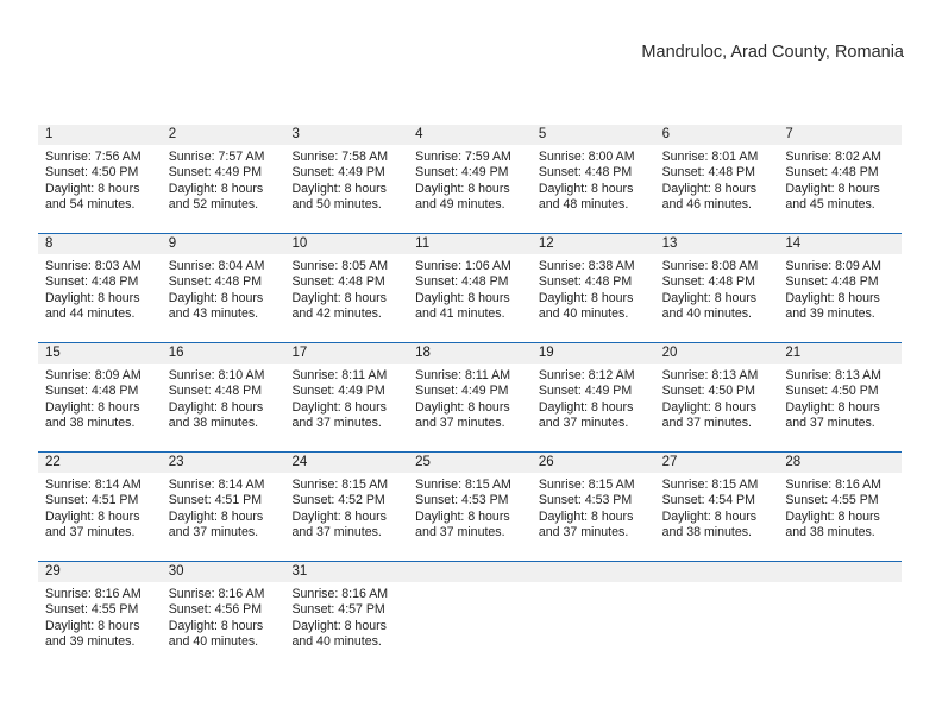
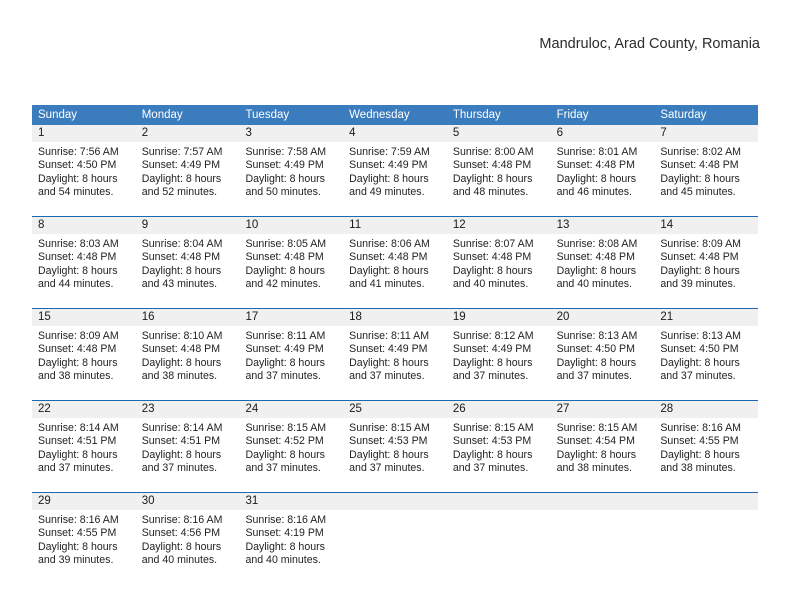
  Mandruloc, Arad County, Romania
+ Sunday
+ Monday
+ Tuesday
+ Wednesday
+ Thursday
+ Friday
+ Saturday
  1
  Sunrise: 7:56 AM
  Sunset: 4:50 PM
  Daylight: 8 hours
  and 54 minutes.
  2
  Sunrise: 7:57 AM
  Sunset: 4:49 PM
  Daylight: 8 hours
  and 52 minutes.
  3
  Sunrise: 7:58 AM
  Sunset: 4:49 PM
  Daylight: 8 hours
  and 50 minutes.
  4
  Sunrise: 7:59 AM
  Sunset: 4:49 PM
  Daylight: 8 hours
  and 49 minutes.
  5
  Sunrise: 8:00 AM
  Sunset: 4:48 PM
  Daylight: 8 hours
  and 48 minutes.
  6
  Sunrise: 8:01 AM
  Sunset: 4:48 PM
  Daylight: 8 hours
  and 46 minutes.
  7
  Sunrise: 8:02 AM
  Sunset: 4:48 PM
  Daylight: 8 hours
  and 45 minutes.
  8
  Sunrise: 8:03 AM
  Sunset: 4:48 PM
  Daylight: 8 hours
  and 44 minutes.
  9
  Sunrise: 8:04 AM
  Sunset: 4:48 PM
  Daylight: 8 hours
  and 43 minutes.
  10
  Sunrise: 8:05 AM
  Sunset: 4:48 PM
  Daylight: 8 hours
  and 42 minutes.
  11
- Sunrise: 1:06 AM
+ Sunrise: 8:06 AM
  Sunset: 4:48 PM
  Daylight: 8 hours
  and 41 minutes.
  12
- Sunrise: 8:38 AM
+ Sunrise: 8:07 AM
  Sunset: 4:48 PM
  Daylight: 8 hours
  and 40 minutes.
  13
  Sunrise: 8:08 AM
  Sunset: 4:48 PM
  Daylight: 8 hours
  and 40 minutes.
  14
  Sunrise: 8:09 AM
  Sunset: 4:48 PM
  Daylight: 8 hours
  and 39 minutes.
  15
  Sunrise: 8:09 AM
  Sunset: 4:48 PM
  Daylight: 8 hours
  and 38 minutes.
  16
  Sunrise: 8:10 AM
  Sunset: 4:48 PM
  Daylight: 8 hours
  and 38 minutes.
  17
  Sunrise: 8:11 AM
  Sunset: 4:49 PM
  Daylight: 8 hours
  and 37 minutes.
  18
  Sunrise: 8:11 AM
  Sunset: 4:49 PM
  Daylight: 8 hours
  and 37 minutes.
  19
  Sunrise: 8:12 AM
  Sunset: 4:49 PM
  Daylight: 8 hours
  and 37 minutes.
  20
  Sunrise: 8:13 AM
  Sunset: 4:50 PM
  Daylight: 8 hours
  and 37 minutes.
  21
  Sunrise: 8:13 AM
  Sunset: 4:50 PM
  Daylight: 8 hours
  and 37 minutes.
  22
  Sunrise: 8:14 AM
  Sunset: 4:51 PM
  Daylight: 8 hours
  and 37 minutes.
  23
  Sunrise: 8:14 AM
  Sunset: 4:51 PM
  Daylight: 8 hours
  and 37 minutes.
  24
  Sunrise: 8:15 AM
  Sunset: 4:52 PM
  Daylight: 8 hours
  and 37 minutes.
  25
  Sunrise: 8:15 AM
  Sunset: 4:53 PM
  Daylight: 8 hours
  and 37 minutes.
  26
  Sunrise: 8:15 AM
  Sunset: 4:53 PM
  Daylight: 8 hours
  and 37 minutes.
  27
  Sunrise: 8:15 AM
  Sunset: 4:54 PM
  Daylight: 8 hours
  and 38 minutes.
  28
  Sunrise: 8:16 AM
  Sunset: 4:55 PM
  Daylight: 8 hours
  and 38 minutes.
  29
  Sunrise: 8:16 AM
  Sunset: 4:55 PM
  Daylight: 8 hours
  and 39 minutes.
  30
  Sunrise: 8:16 AM
  Sunset: 4:56 PM
  Daylight: 8 hours
  and 40 minutes.
  31
  Sunrise: 8:16 AM
- Sunset: 4:57 PM
+ Sunset: 4:19 PM
  Daylight: 8 hours
  and 40 minutes.
